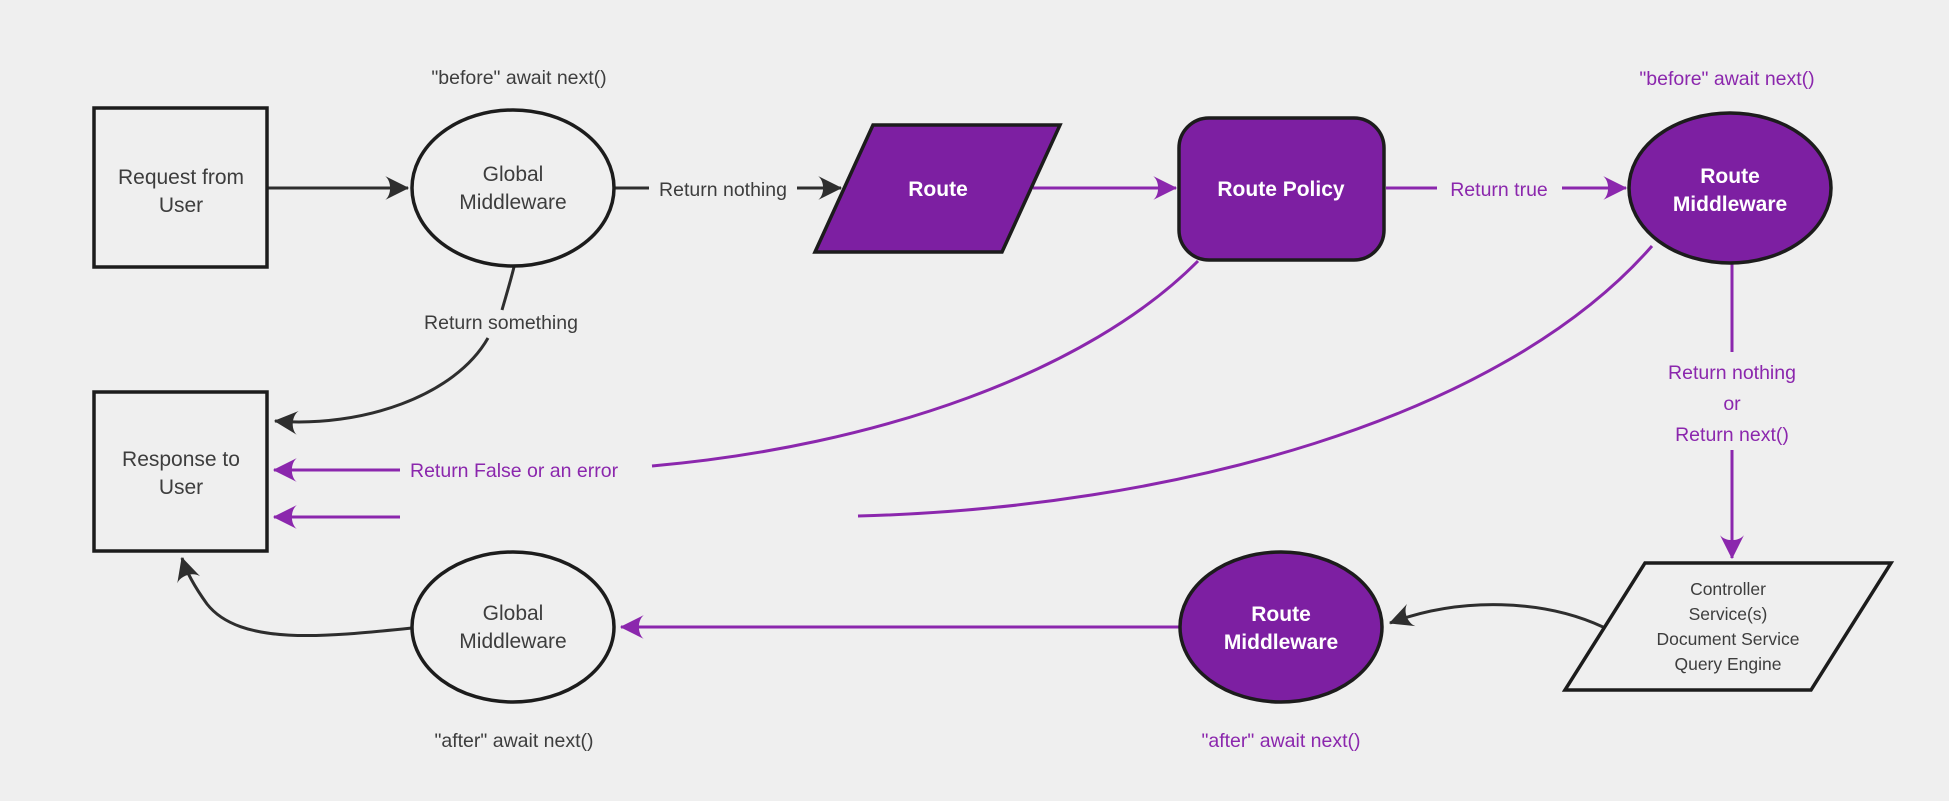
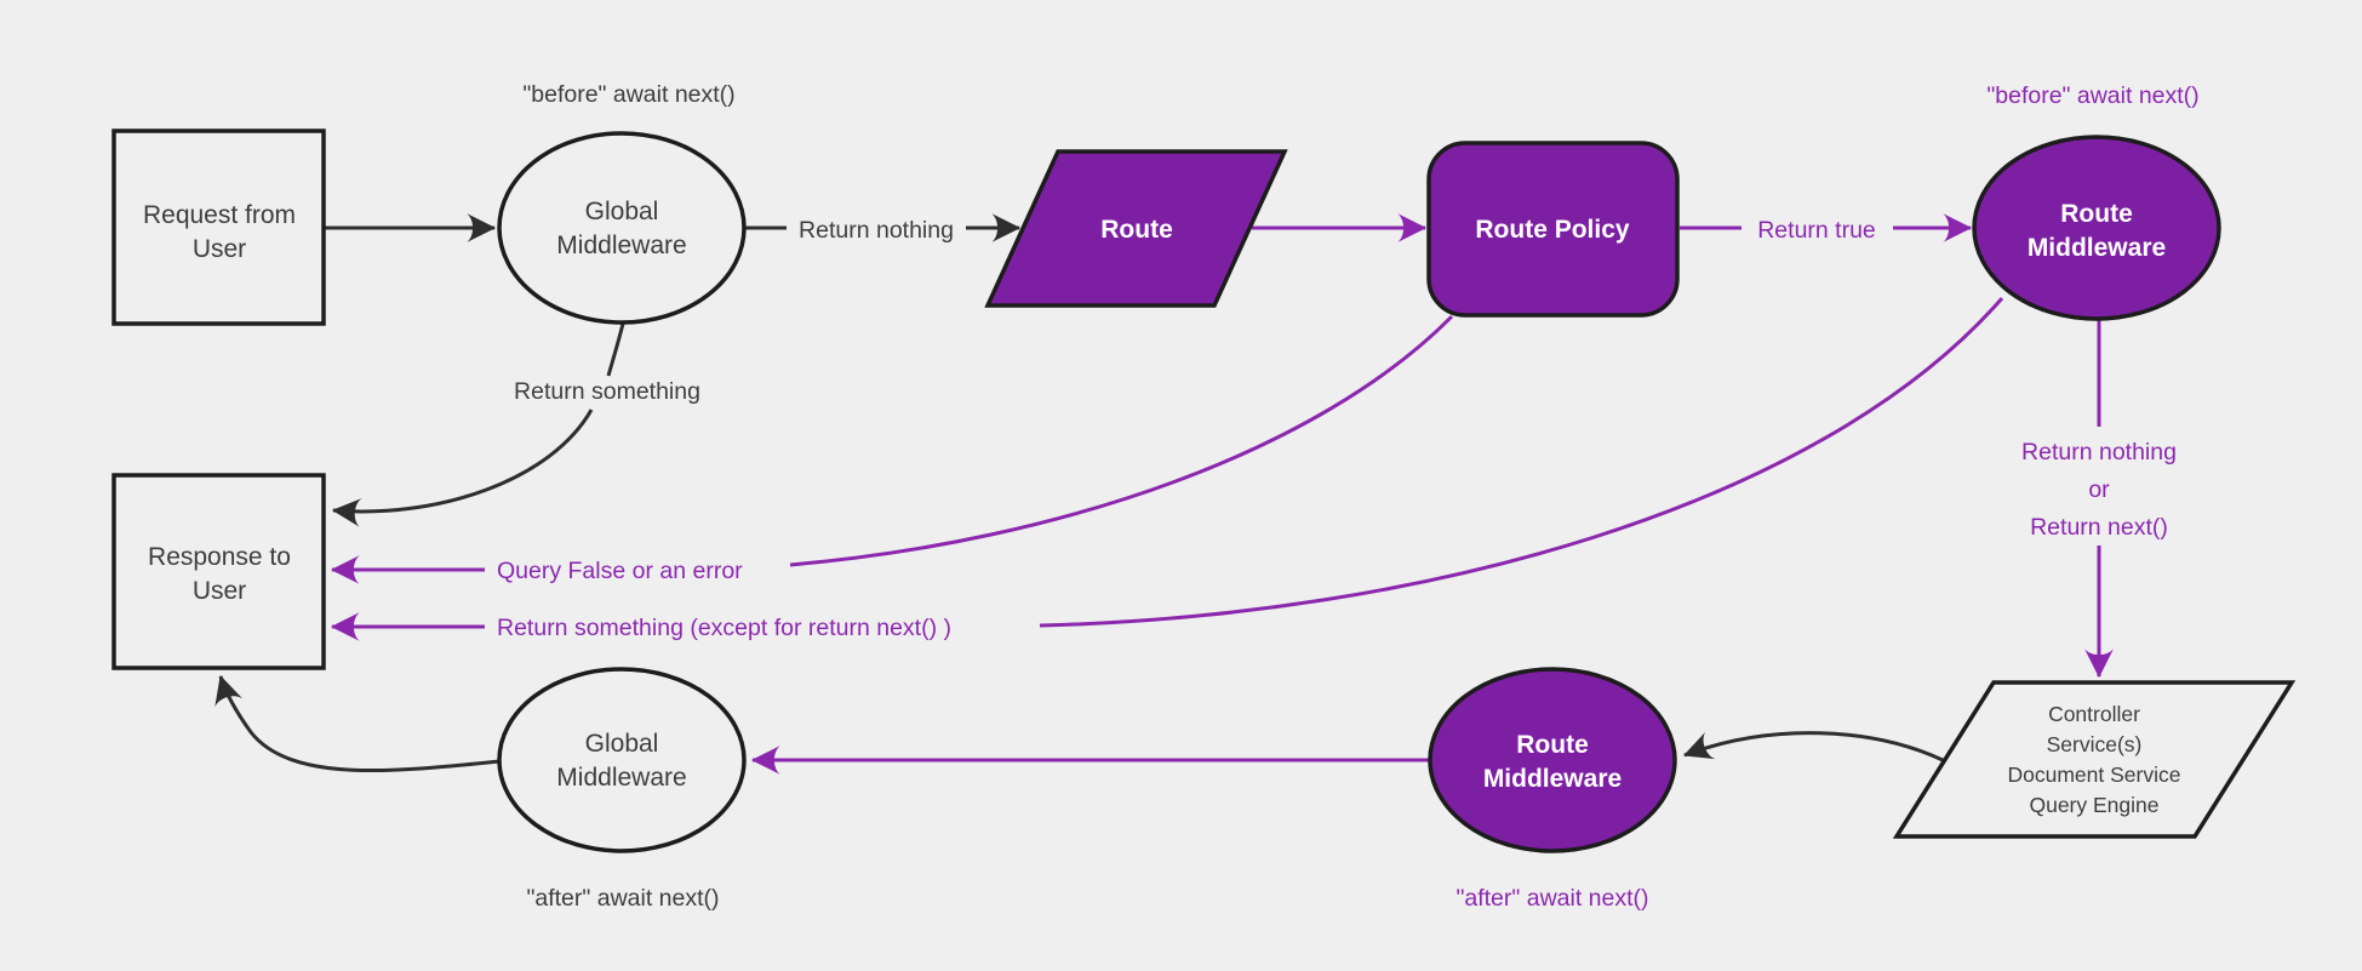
  Request from
  User
  Global
  Middleware
  Route
  Route Policy
  Route
  Middleware
  Controller
  Service(s)
  Document Service
  Query Engine
  Route
  Middleware
  Global
  Middleware
  Response to
  User
  "before" await next()
  Return nothing
  Return true
  "before" await next()
  Return something
  Return nothing
  or
  Return next()
- Return False or an error
+ Query False or an error
+ Return something (except for return next() )
  "after" await next()
  "after" await next()
